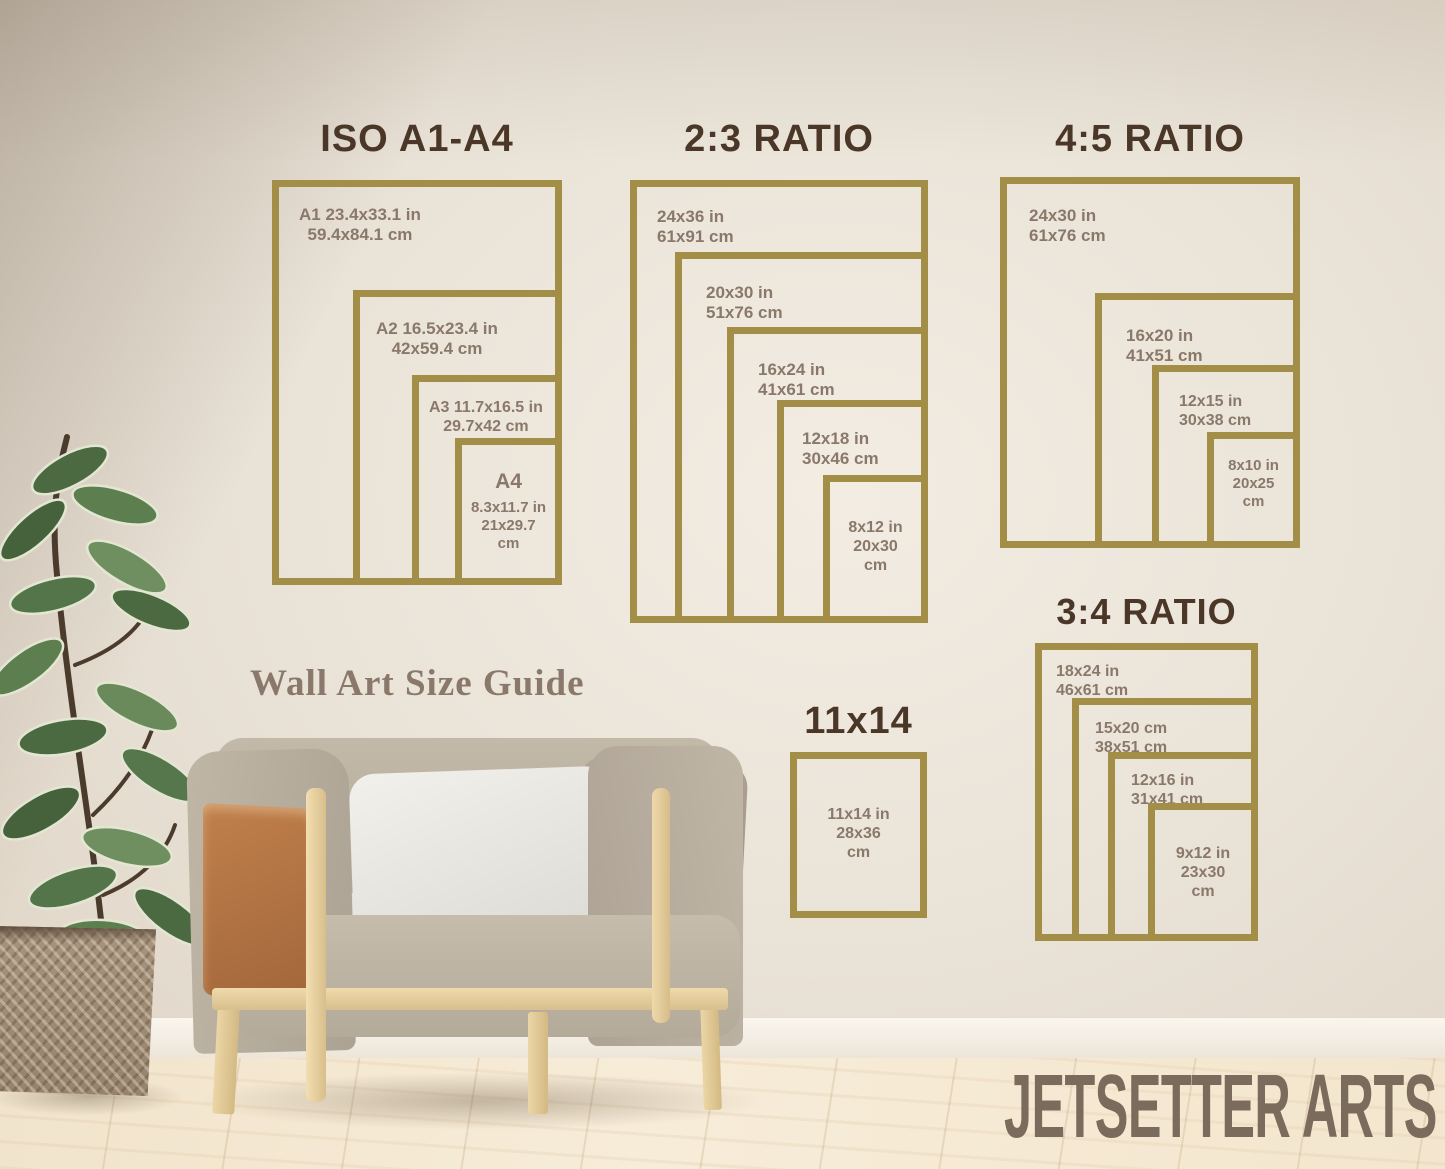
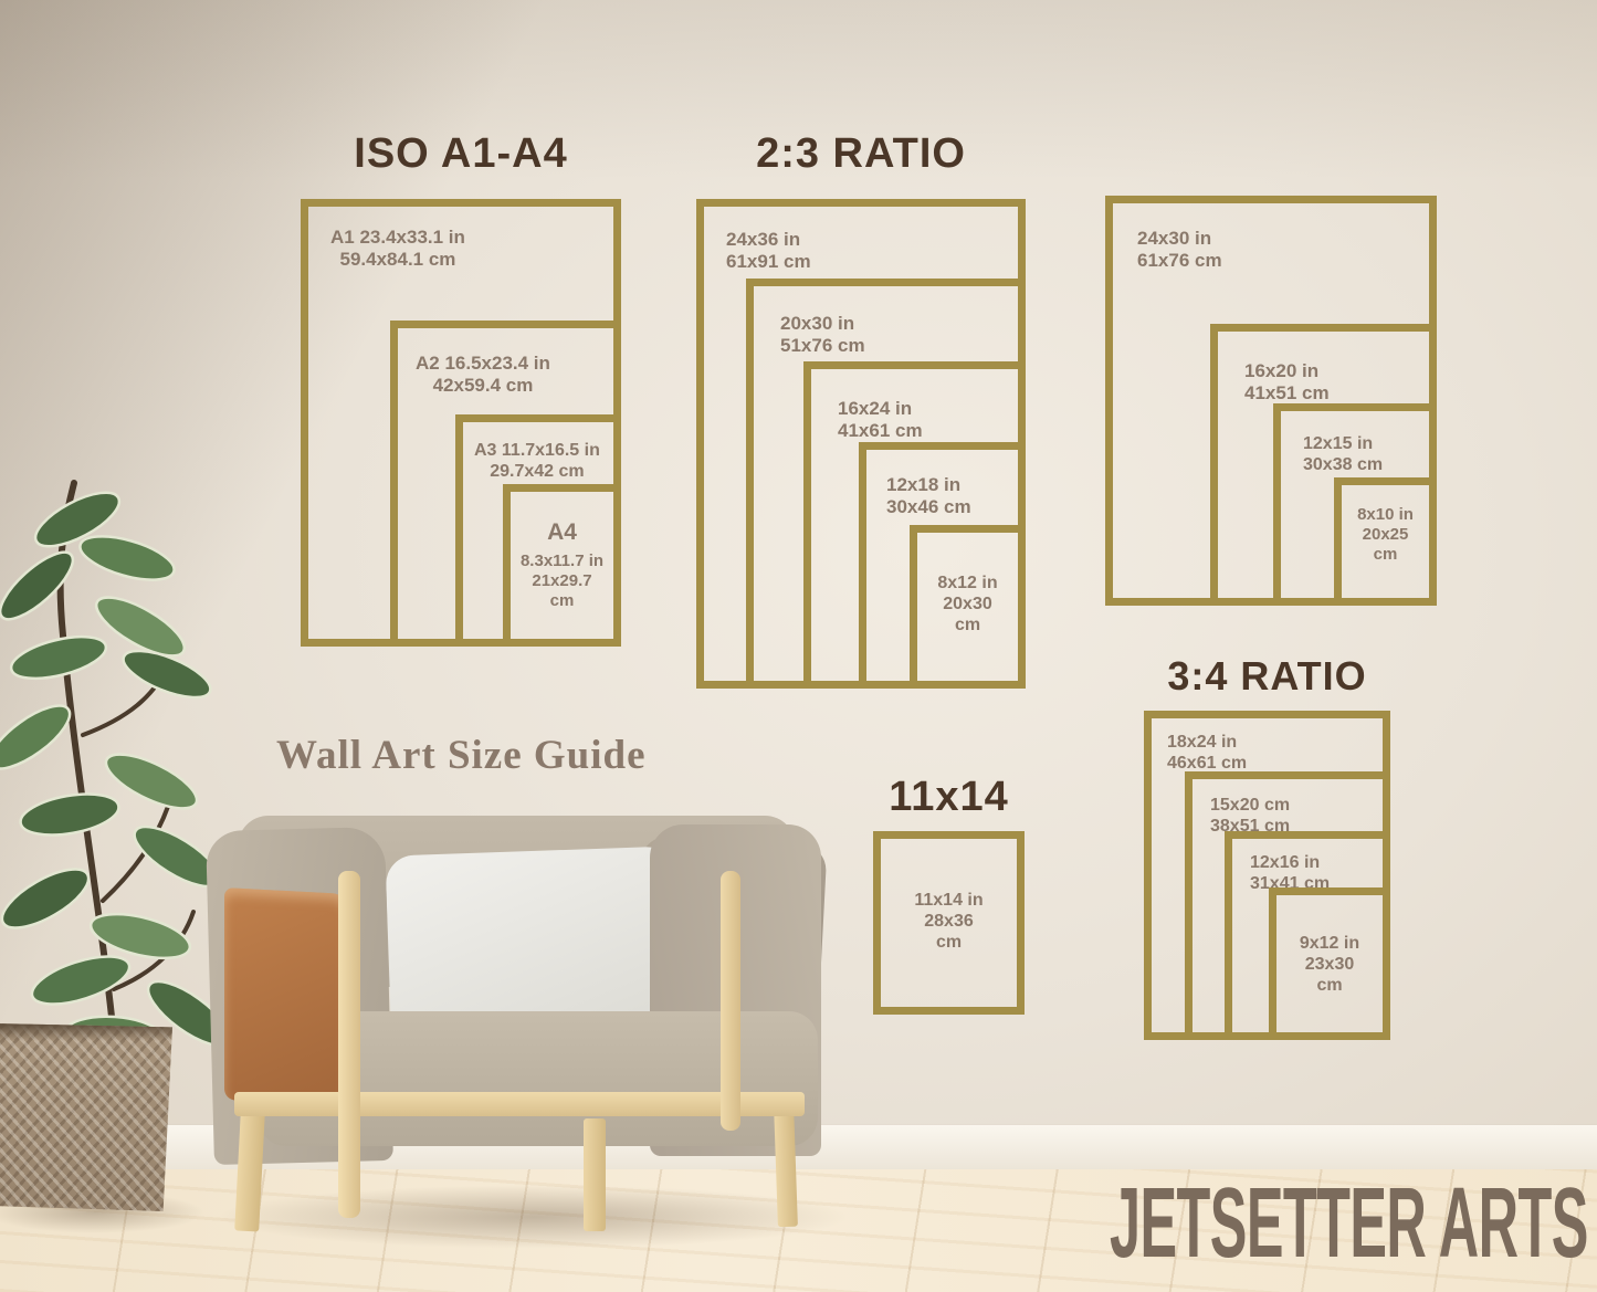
  ISO A1-A4
  A1 23.4x33.1 in
  59.4x84.1 cm
  A2 16.5x23.4 in
  42x59.4 cm
  A3 11.7x16.5 in
  29.7x42 cm
  A4
  8.3x11.7 in
  21x29.7
  cm
  2:3 RATIO
  24x36 in
  61x91 cm
  20x30 in
  51x76 cm
  16x24 in
  41x61 cm
  12x18 in
  30x46 cm
  8x12 in
  20x30
  cm
- 4:5 RATIO
  24x30 in
  61x76 cm
  16x20 in
  41x51 cm
  12x15 in
  30x38 cm
  8x10 in
  20x25
  cm
  3:4 RATIO
  18x24 in
  46x61 cm
  15x20 cm
  38x51 cm
  12x16 in
  31x41 cm
  9x12 in
  23x30
  cm
  11x14
  11x14 in
  28x36
  cm
  Wall Art Size Guide
  JETSETTER ARTS
